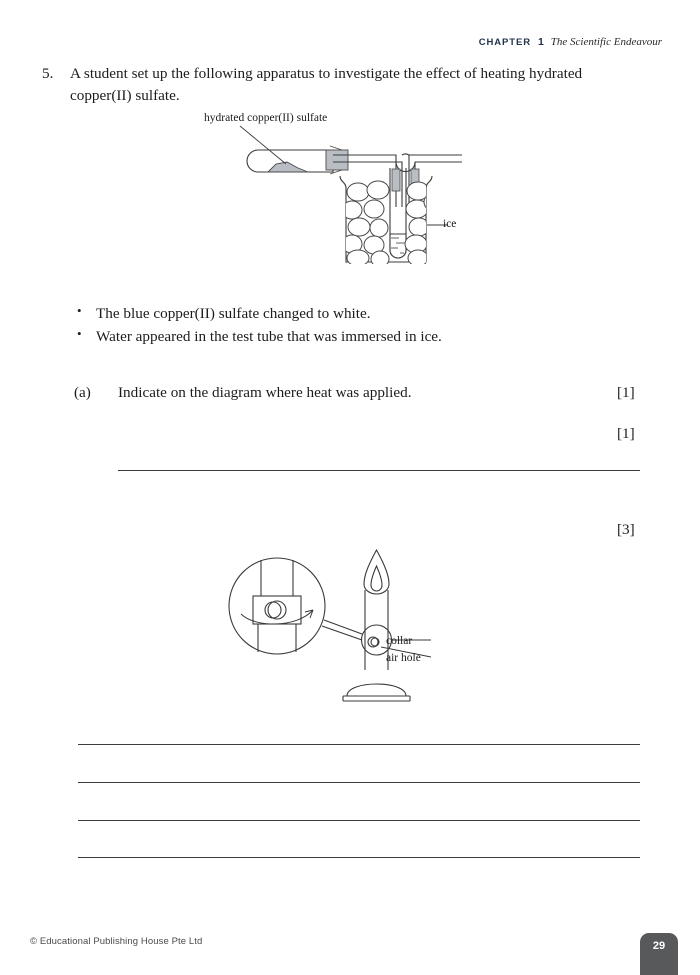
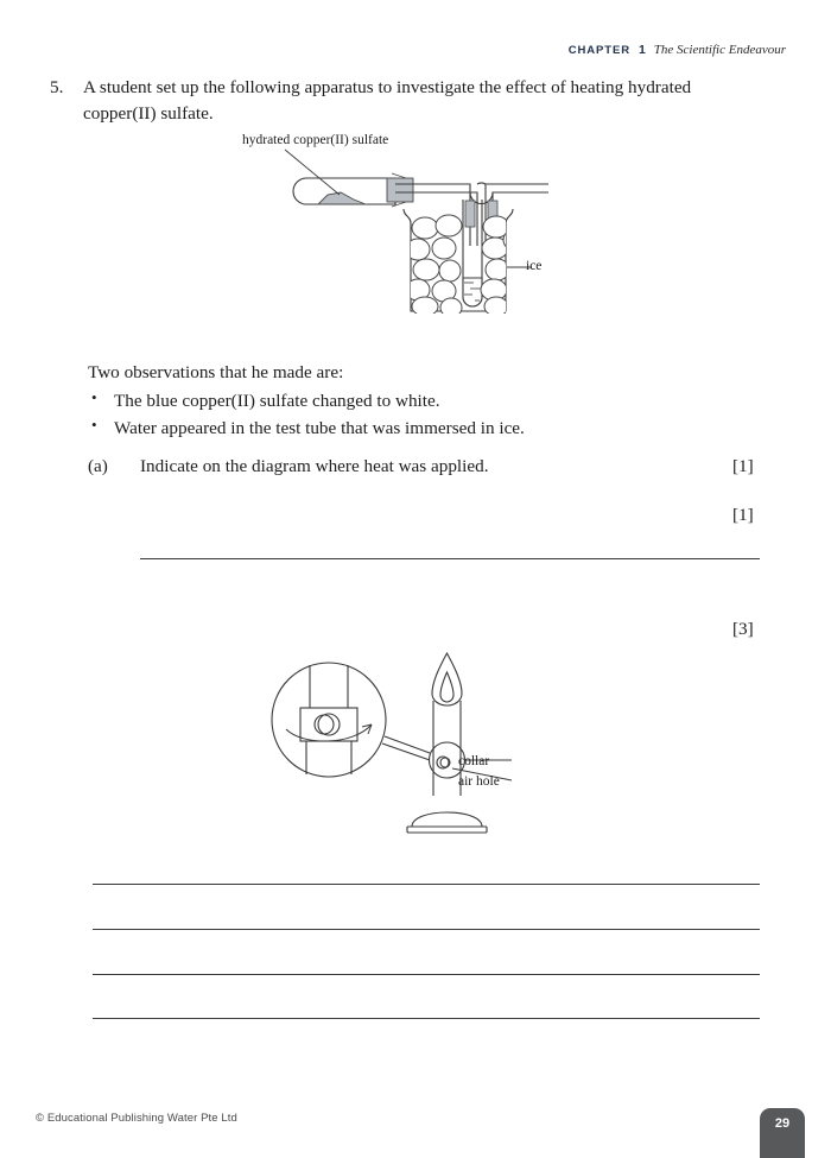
  CHAPTER
  1
  The Scientific Endeavour
  5.
  A student set up the following apparatus to investigate the effect of heating hydrated copper(II) sulfate.
  hydrated copper(II) sulfate
  ice
+ Two observations that he made are:
  •
  The blue copper(II) sulfate changed to white.
  •
  Water appeared in the test tube that was immersed in ice.
  (a)
  Indicate on the diagram where heat was applied.
  [1]
  [1]
  [3]
  collar
  air hole
- © Educational Publishing House Pte Ltd
+ © Educational Publishing Water Pte Ltd
  29
